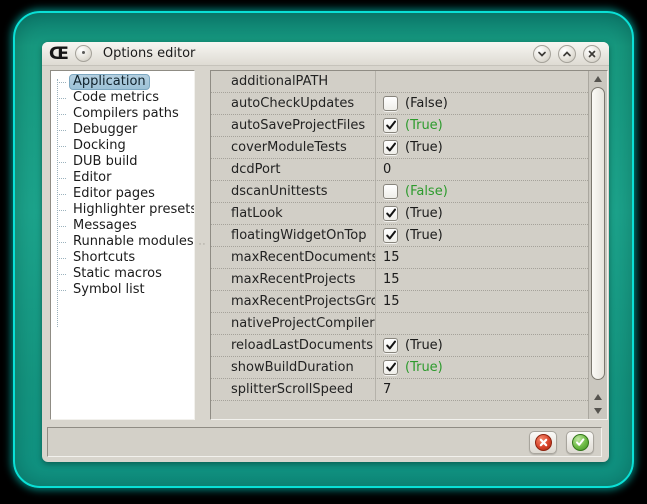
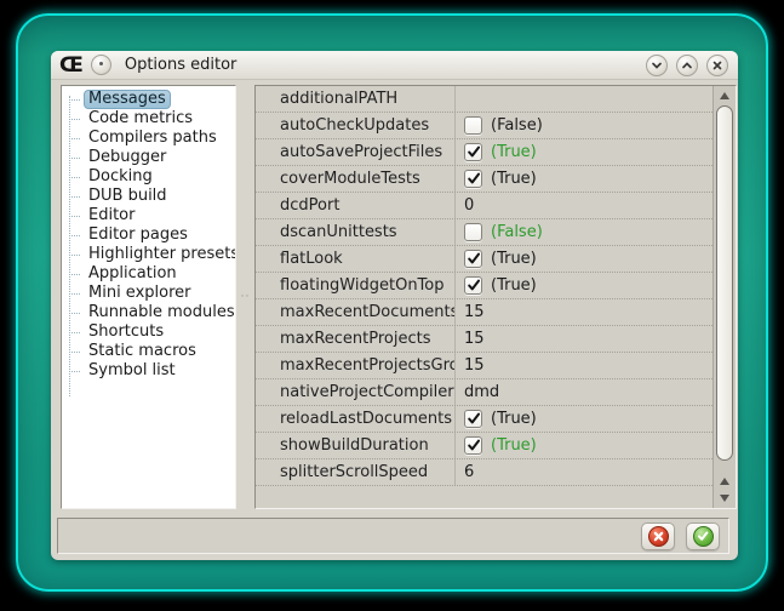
  Œ
  Options editor
- Application
+ Messages
  Code metrics
  Compilers paths
  Debugger
  Docking
  DUB build
  Editor
  Editor pages
  Highlighter presets
- Messages
+ Application
+ Mini explorer
  Runnable modules
  Shortcuts
  Static macros
  Symbol list
  ··
  additionalPATH
  autoCheckUpdates
  (False)
  autoSaveProjectFiles
  (True)
  coverModuleTests
  (True)
  dcdPort
  0
  dscanUnittests
  (False)
  flatLook
  (True)
  floatingWidgetOnTop
  (True)
  maxRecentDocuments
  15
  maxRecentProjects
  15
  maxRecentProjectsGro
  15
  nativeProjectCompiler
+ dmd
  reloadLastDocuments
  (True)
  showBuildDuration
  (True)
  splitterScrollSpeed
- 7
+ 6
